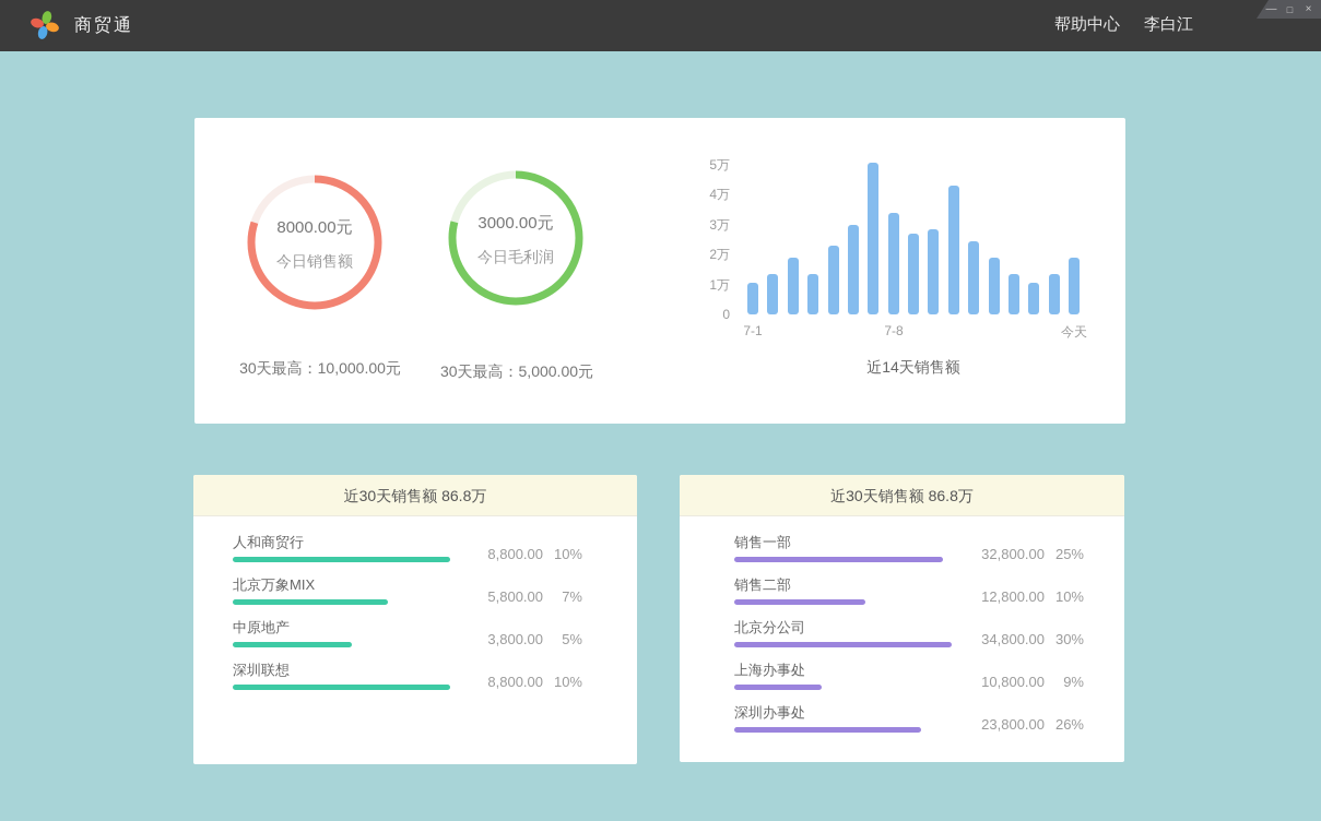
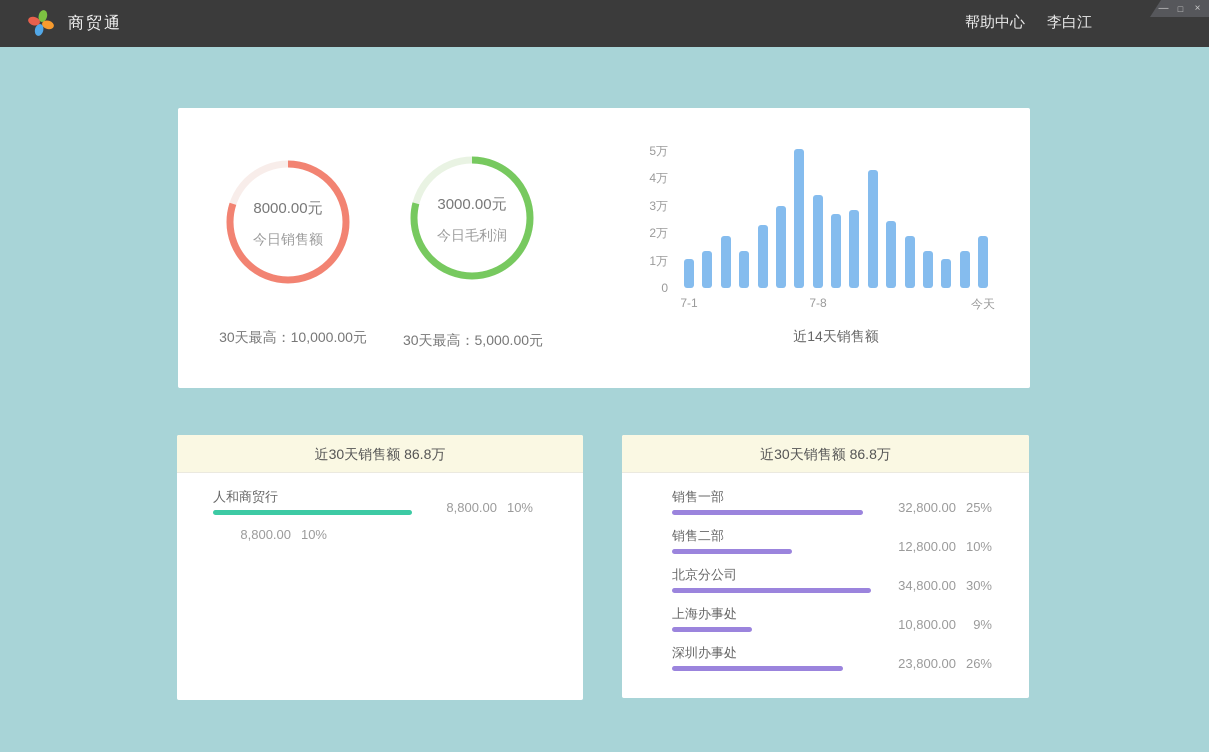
  商贸通
  帮助中心
  李白江
  —
  □
  ×
  8000.00元
  今日销售额
  30天最高：10,000.00元
  3000.00元
  今日毛利润
  30天最高：5,000.00元
  0
  1万
  2万
  3万
  4万
  5万
  7-1
  7-8
  今天
  近14天销售额
  近30天销售额 86.8万
  人和商贸行
  8,800.00
  10%
- 北京万象MIX
- 5,800.00
- 7%
- 中原地产
- 3,800.00
- 5%
- 深圳联想
  8,800.00
  10%
  近30天销售额 86.8万
  销售一部
  32,800.00
  25%
  销售二部
  12,800.00
  10%
  北京分公司
  34,800.00
  30%
  上海办事处
  10,800.00
  9%
  深圳办事处
  23,800.00
  26%
